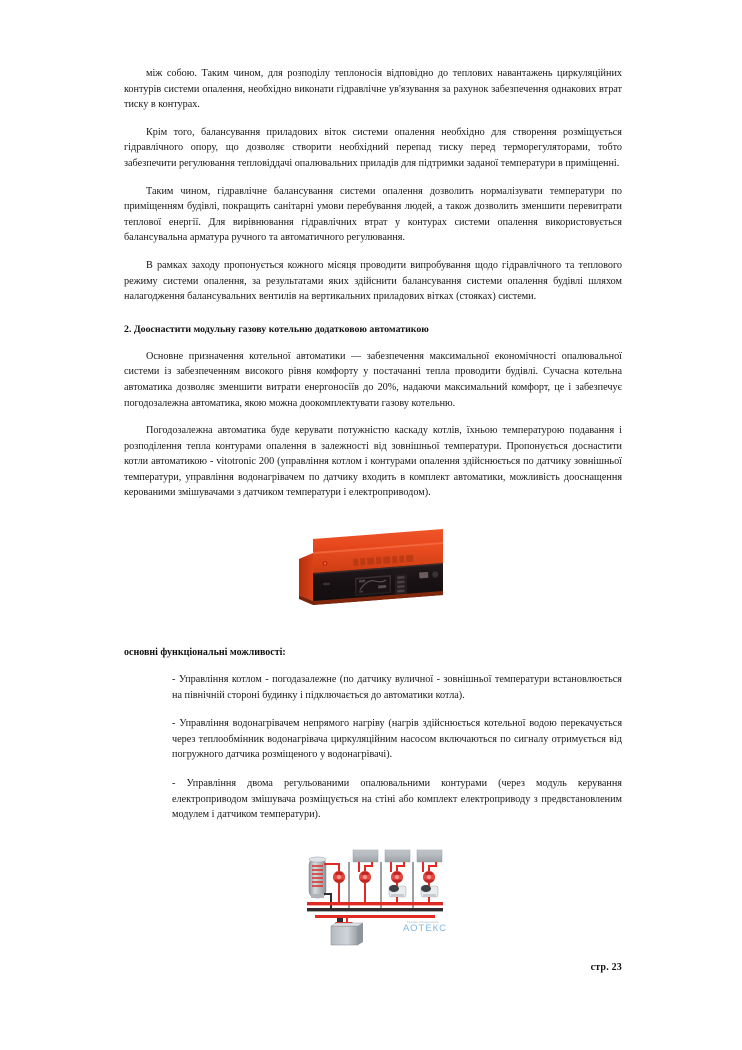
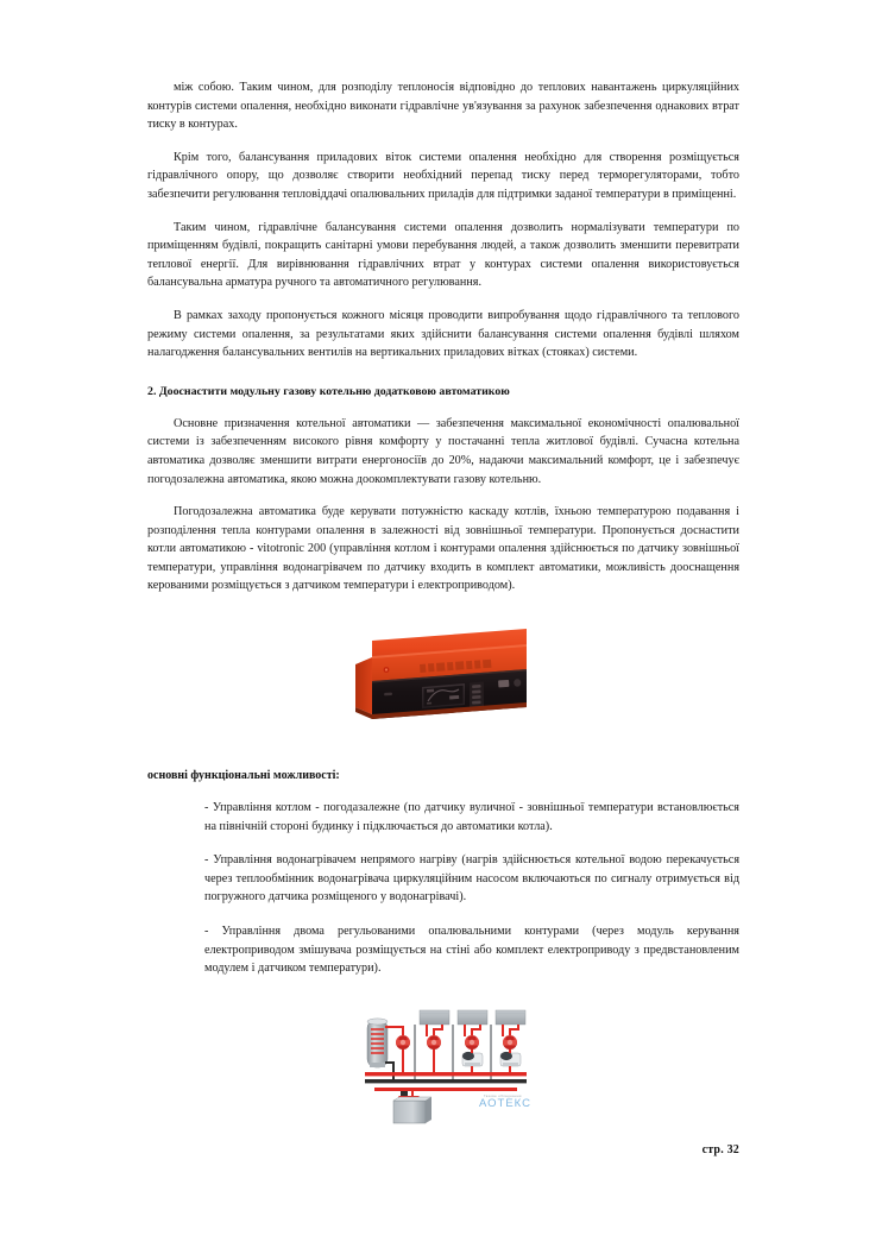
  між собою. Таким чином, для розподілу теплоносія відповідно до теплових навантажень циркуляційних контурів системи опалення, необхідно виконати гідравлічне ув'язування за рахунок забезпечення однакових втрат тиску в контурах.
  Крім того, балансування приладових віток системи опалення необхідно для створення розміщується гідравлічного опору, що дозволяє створити необхідний перепад тиску перед терморегуляторами, тобто забезпечити регулювання тепловіддачі опалювальних приладів для підтримки заданої температури в приміщенні.
  Таким чином, гідравлічне балансування системи опалення дозволить нормалізувати температури по приміщенням будівлі, покращить санітарні умови перебування людей, а також дозволить зменшити перевитрати теплової енергії. Для вирівнювання гідравлічних втрат у контурах системи опалення використовується балансувальна арматура ручного та автоматичного регулювання.
  В рамках заходу пропонується кожного місяця проводити випробування щодо гідравлічного та теплового режиму системи опалення, за результатами яких здійснити балансування системи опалення будівлі шляхом налагодження балансувальних вентилів на вертикальних приладових вітках (стояках) системи.
  2. Дооснастити модульну газову котельню додатковою автоматикою
- Основне призначення котельної автоматики — забезпечення максимальної економічності опалювальної системи із забезпеченням високого рівня комфорту у постачанні тепла проводити будівлі. Сучасна котельна автоматика дозволяє зменшити витрати енергоносіїв до 20%, надаючи максимальний комфорт, це і забезпечує погодозалежна автоматика, якою можна доокомплектувати газову котельню.
+ Основне призначення котельної автоматики — забезпечення максимальної економічності опалювальної системи із забезпеченням високого рівня комфорту у постачанні тепла житлової будівлі. Сучасна котельна автоматика дозволяє зменшити витрати енергоносіїв до 20%, надаючи максимальний комфорт, це і забезпечує погодозалежна автоматика, якою можна доокомплектувати газову котельню.
- Погодозалежна автоматика буде керувати потужністю каскаду котлів, їхньою температурою подавання і розподілення тепла контурами опалення в залежності від зовнішньої температури. Пропонується доснастити котли автоматикою - vitotronic 200 (управління котлом і контурами опалення здійснюється по датчику зовнішньої температури, управління водонагрівачем по датчику входить в комплект автоматики, можливість дооснащення керованими змішувачами з датчиком температури і електроприводом).
+ Погодозалежна автоматика буде керувати потужністю каскаду котлів, їхньою температурою подавання і розподілення тепла контурами опалення в залежності від зовнішньої температури. Пропонується доснастити котли автоматикою - vitotronic 200 (управління котлом і контурами опалення здійснюється по датчику зовнішньої температури, управління водонагрівачем по датчику входить в комплект автоматики, можливість дооснащення керованими розміщується з датчиком температури і електроприводом).
  основні функціональні можливості:
  - Управління котлом - погодазалежне (по датчику вуличної - зовнішньої температури встановлюється на північній стороні будинку і підключається до автоматики котла).
  - Управління водонагрівачем непрямого нагріву (нагрів здійснюється котельної водою перекачується через теплообмінник водонагрівача циркуляційним насосом включаються по сигналу отримується від погружного датчика розміщеного у водонагрівачі).
  - Управління двома регульованими опалювальними контурами (через модуль керування електроприводом змішувача розміщується на стіні або комплект електроприводу з предвстановленим модулем і датчиком температури).
  АОТЕКС
- стр. 23
+ стр. 32
